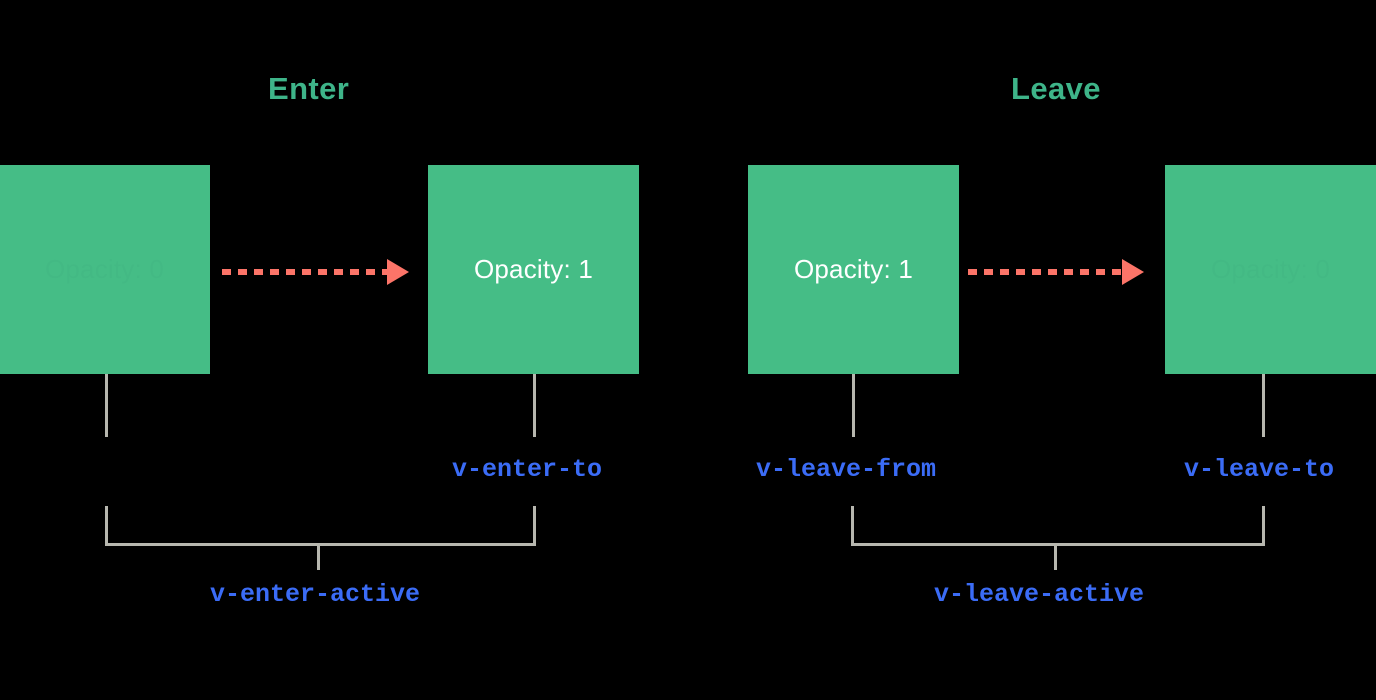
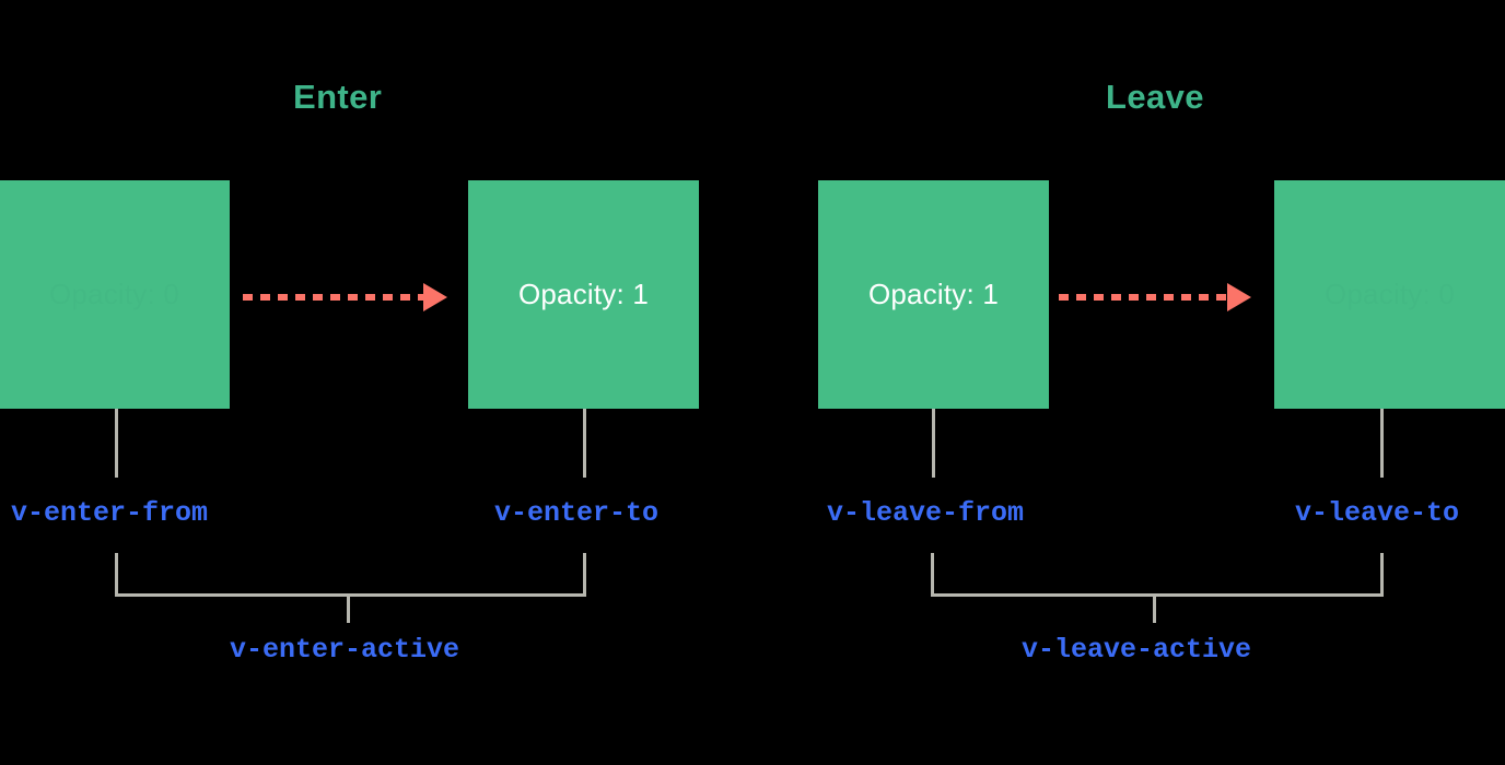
  Enter
  Leave
  Opacity: 1
  Opacity: 1
+ v-enter-from
  v-enter-to
  v-leave-from
  v-leave-to
  v-enter-active
  v-leave-active
